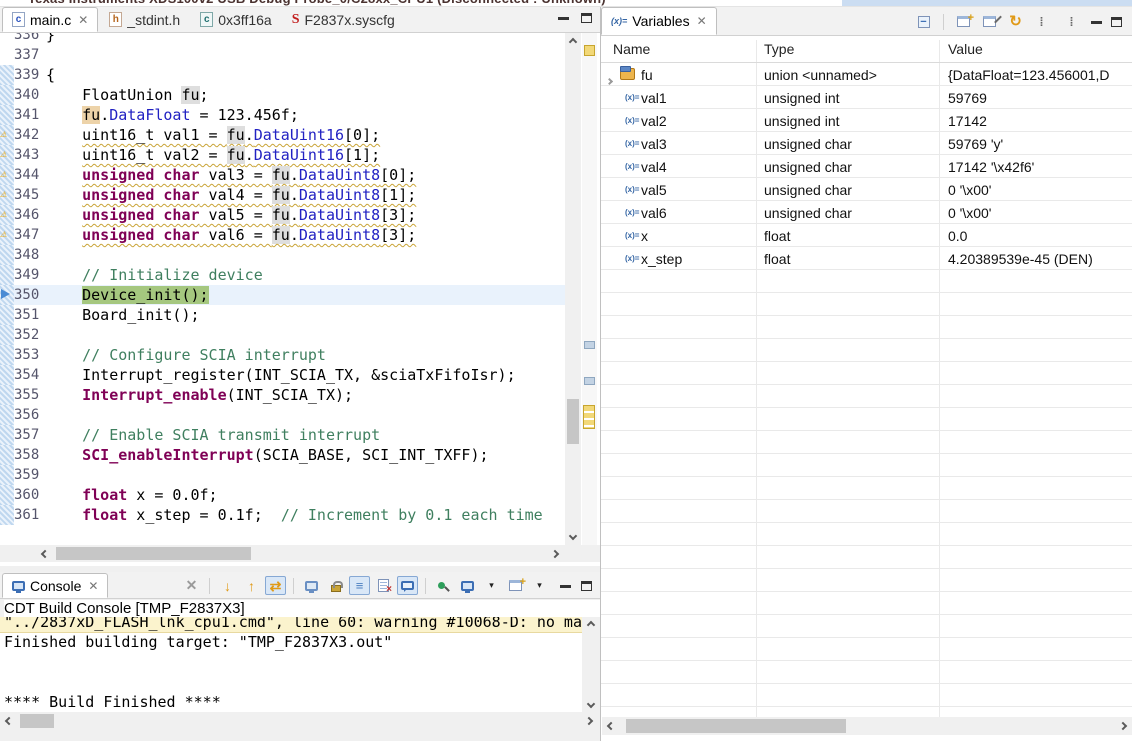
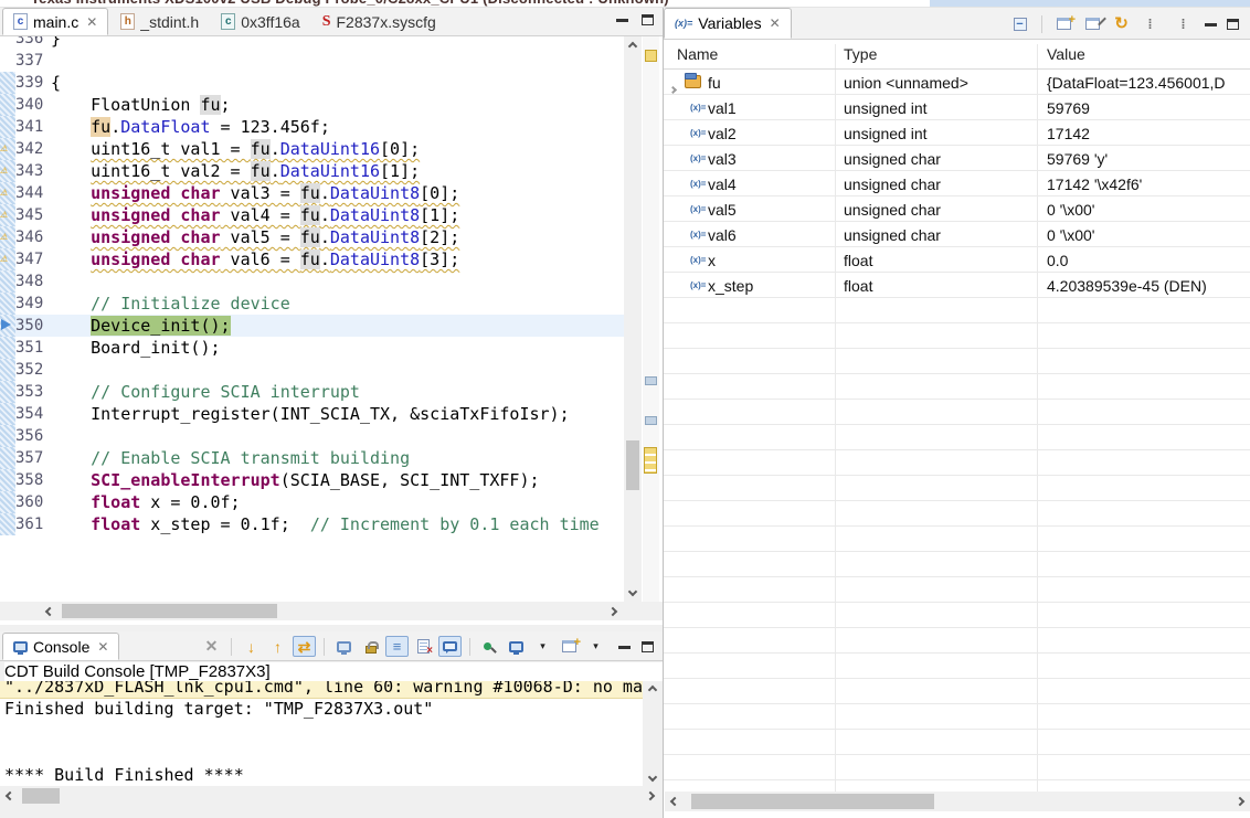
  c
  main.c
  ✕
  h
  _stdint.h
  c
  0x3ff16a
  S
  F2837x.syscfg
  336
  }
  337
  339
  {
  340
  FloatUnion fu;
  341
  fu.DataFloat = 123.456f;
  ⚠
  342
  uint16_t val1 = fu.DataUint16[0];
  ⚠
  343
  uint16_t val2 = fu.DataUint16[1];
  ⚠
  344
  unsigned char val3 = fu.DataUint8[0];
  ⚠
  345
  unsigned char val4 = fu.DataUint8[1];
  ⚠
  346
- unsigned char val5 = fu.DataUint8[3];
+ unsigned char val5 = fu.DataUint8[2];
  ⚠
  347
  unsigned char val6 = fu.DataUint8[3];
  348
  349
  // Initialize device
  350
  Device_init();
  351
  Board_init();
  352
  353
  // Configure SCIA interrupt
  354
  Interrupt_register(INT_SCIA_TX, &sciaTxFifoIsr);
- 355
- Interrupt_enable(INT_SCIA_TX);
  356
  357
- // Enable SCIA transmit interrupt
+ // Enable SCIA transmit building
  358
  SCI_enableInterrupt(SCIA_BASE, SCI_INT_TXFF);
- 359
  360
  float x = 0.0f;
  361
  float x_step = 0.1f; // Increment by 0.1 each time
  (x)=
  Variables
  ✕
  −
  +
  ↻
  ⁞
  ⁞
  Name
  Type
  Value
  fu
  union <unnamed>
  {DataFloat=123.456001,D
  (x)=
  val1
  unsigned int
  59769
  (x)=
  val2
  unsigned int
  17142
  (x)=
  val3
  unsigned char
  59769 'y'
  (x)=
  val4
  unsigned char
  17142 '\x42f6'
  (x)=
  val5
  unsigned char
  0 '\x00'
  (x)=
  val6
  unsigned char
  0 '\x00'
  (x)=
  x
  float
  0.0
  (x)=
  x_step
  float
  4.20389539e-45 (DEN)
  Console
  ✕
  ✕
  ↓
  ↑
  ⇄
  ≡
  ×
  ▾
  +
  ▾
  CDT Build Console [TMP_F2837X3]
  "../2837xD_FLASH_lnk_cpu1.cmd", line 60: warning #10068-D: no ma
  Finished building target: "TMP_F2837X3.out"
  **** Build Finished ****
